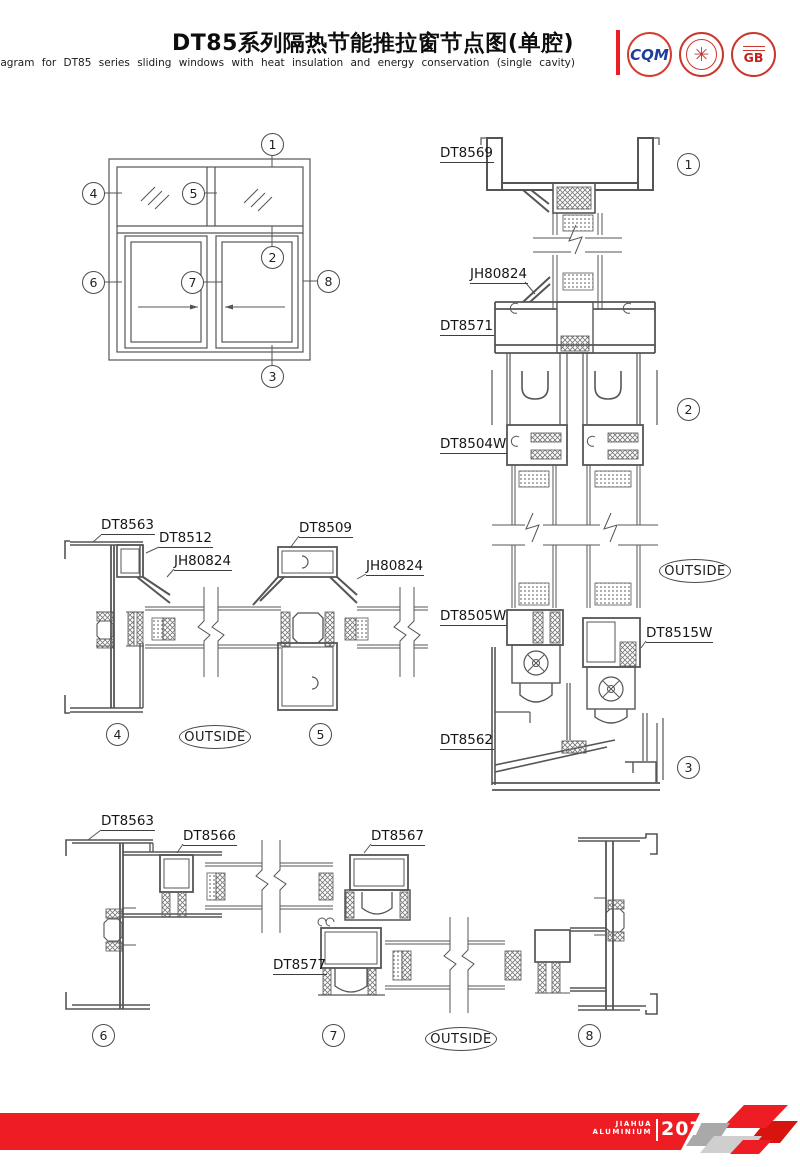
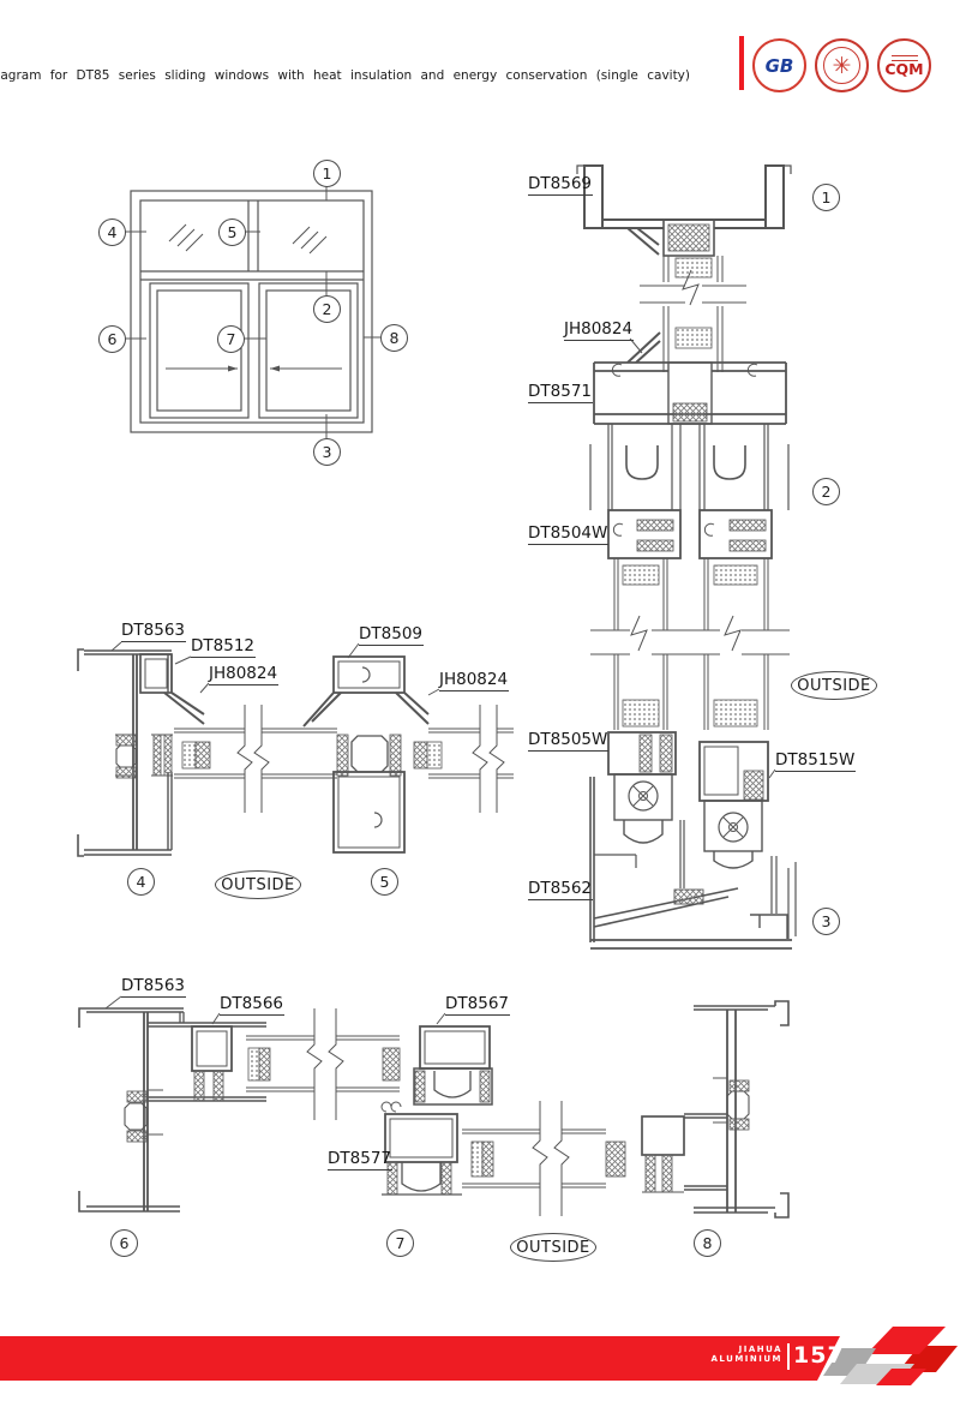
- DT85系列隔热节能推拉窗节点图(单腔)
  agram for DT85 series sliding windows with heat insulation and energy conservation (single cavity)
- CQM
+ GB
  ✳
- GB
+ CQM
  1
  2
  3
  4
  5
  6
  7
  8
  DT8569
  JH80824
  DT8571
  DT8504W
  DT8505W
  DT8515W
  DT8562
  OUTSIDE
  1
  2
  3
  DT8563
  DT8512
  JH80824
  DT8509
  JH80824
  OUTSIDE
  4
  5
  DT8563
  DT8566
  DT8567
  DT8577
  OUTSIDE
  6
  7
  8
  JIAHUA
  ALUMINIUM
- 207
+ 157
